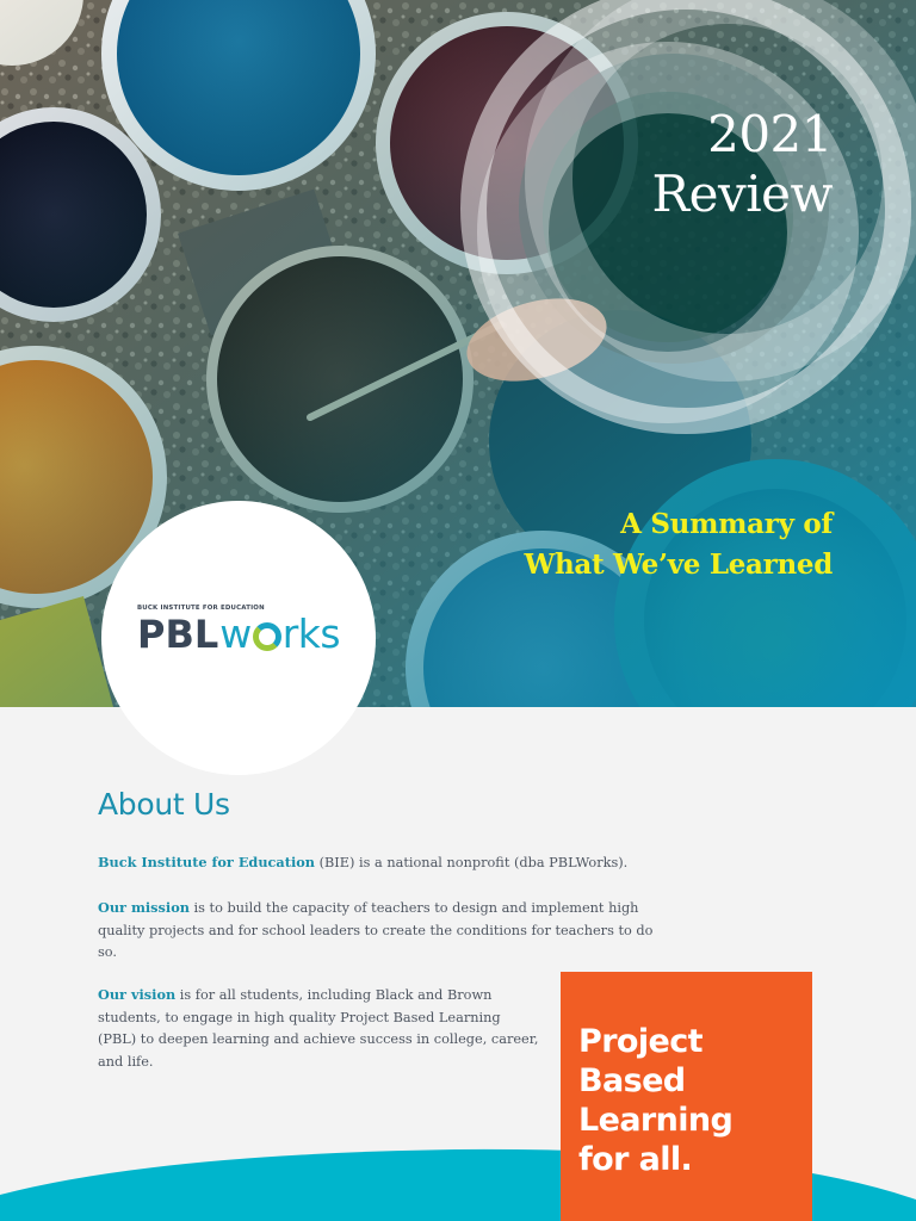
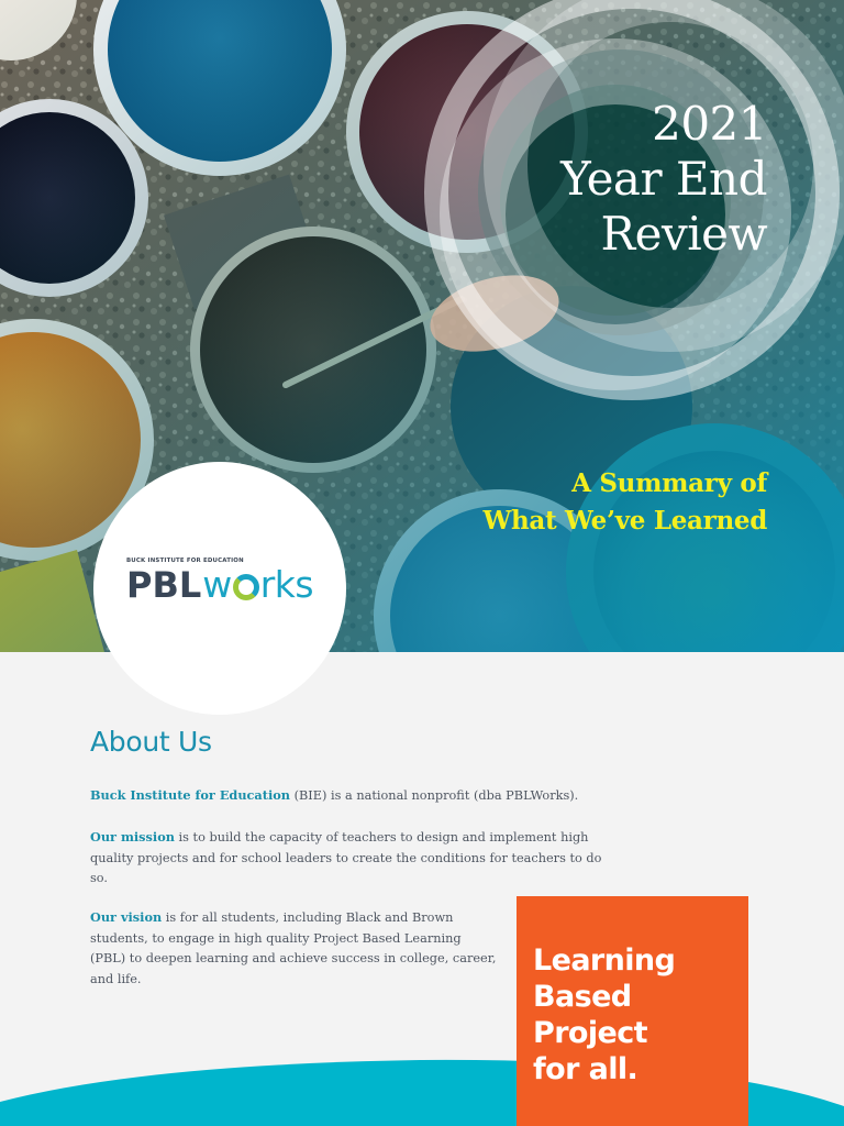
  2021
+ Year End
  Review
  A Summary of
  What We’ve Learned
  PBL
  w
  rks
  About Us
  Buck Institute for Education (BIE) is a national nonprofit (dba PBLWorks).
  Our mission is to build the capacity of teachers to design and implement high quality projects and for school leaders to create the conditions for teachers to do so.
  Our vision is for all students, including Black and Brown students, to engage in high quality Project Based Learning (PBL) to deepen learning and achieve success in college, career, and life.
- Project
+ Learning
  Based
- Learning
+ Project
  for all.
